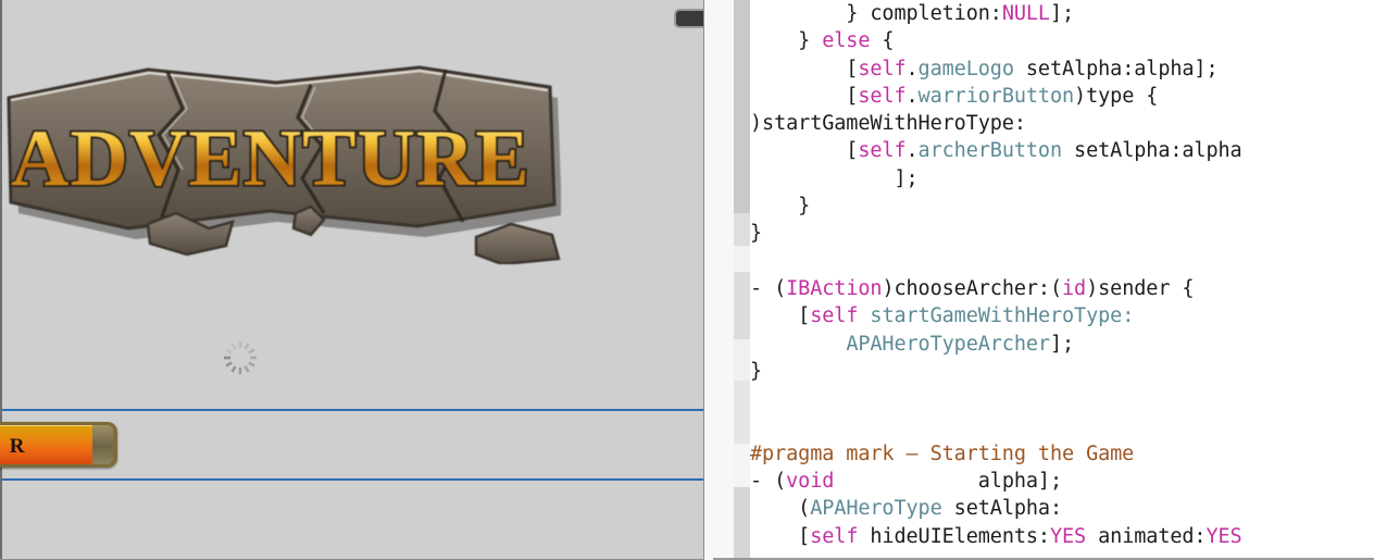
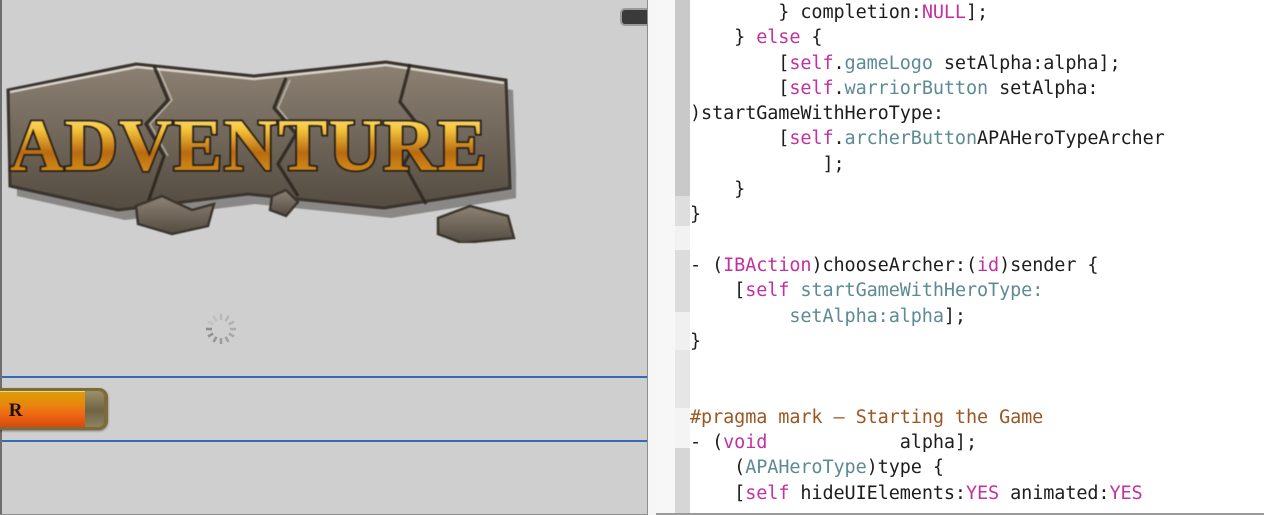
  ADVENTURE
  R
  } completion:NULL];
  } else {
  [self.gameLogo setAlpha:alpha];
- [self.warriorButton)type {
+ [self.warriorButton setAlpha:
  )startGameWithHeroType:
- [self.archerButton setAlpha:alpha
+ [self.archerButtonAPAHeroTypeArcher
  ];
  }
  }
  - (IBAction)chooseArcher:(id)sender {
  [self startGameWithHeroType:
- APAHeroTypeArcher];
+ setAlpha:alpha];
  }
  #pragma mark — Starting the Game
  - (void alpha];
- (APAHeroType setAlpha:
+ (APAHeroType)type {
  [self hideUIElements:YES animated:YES
